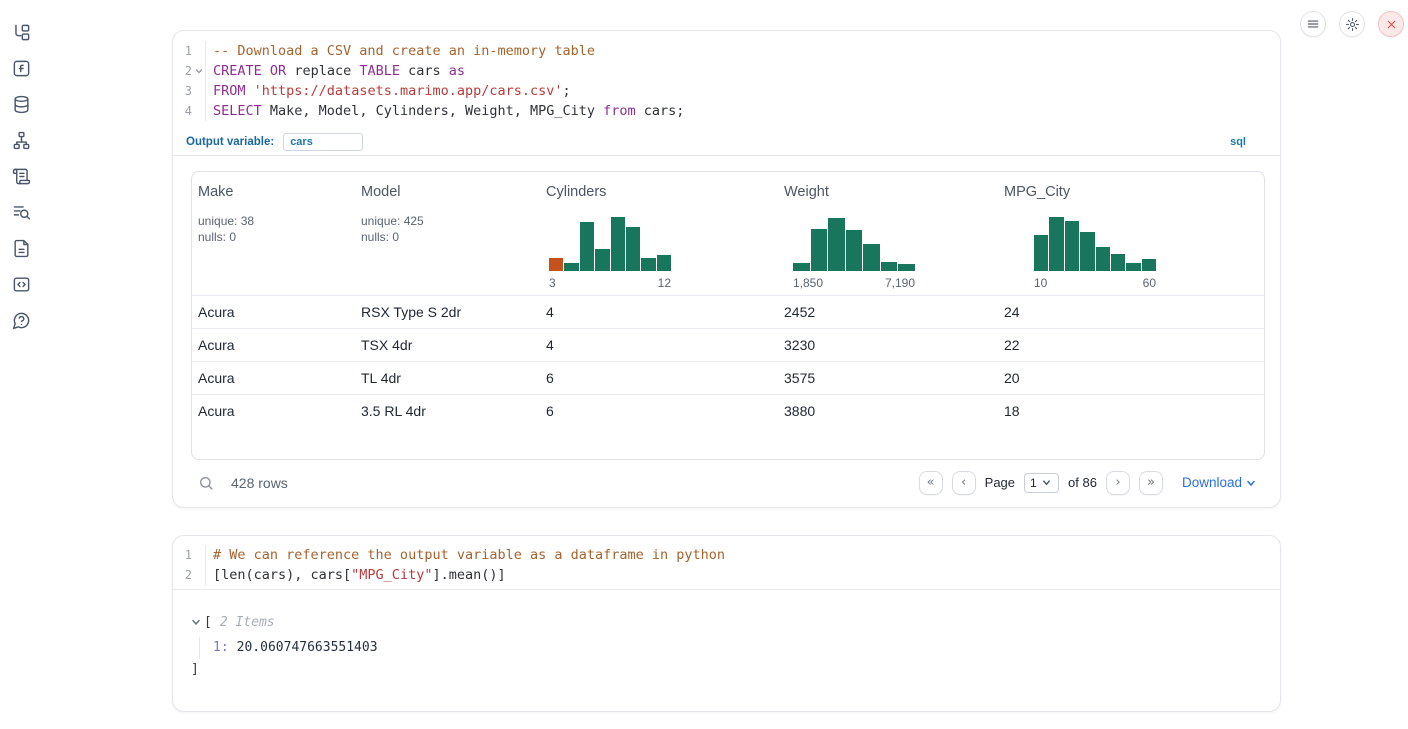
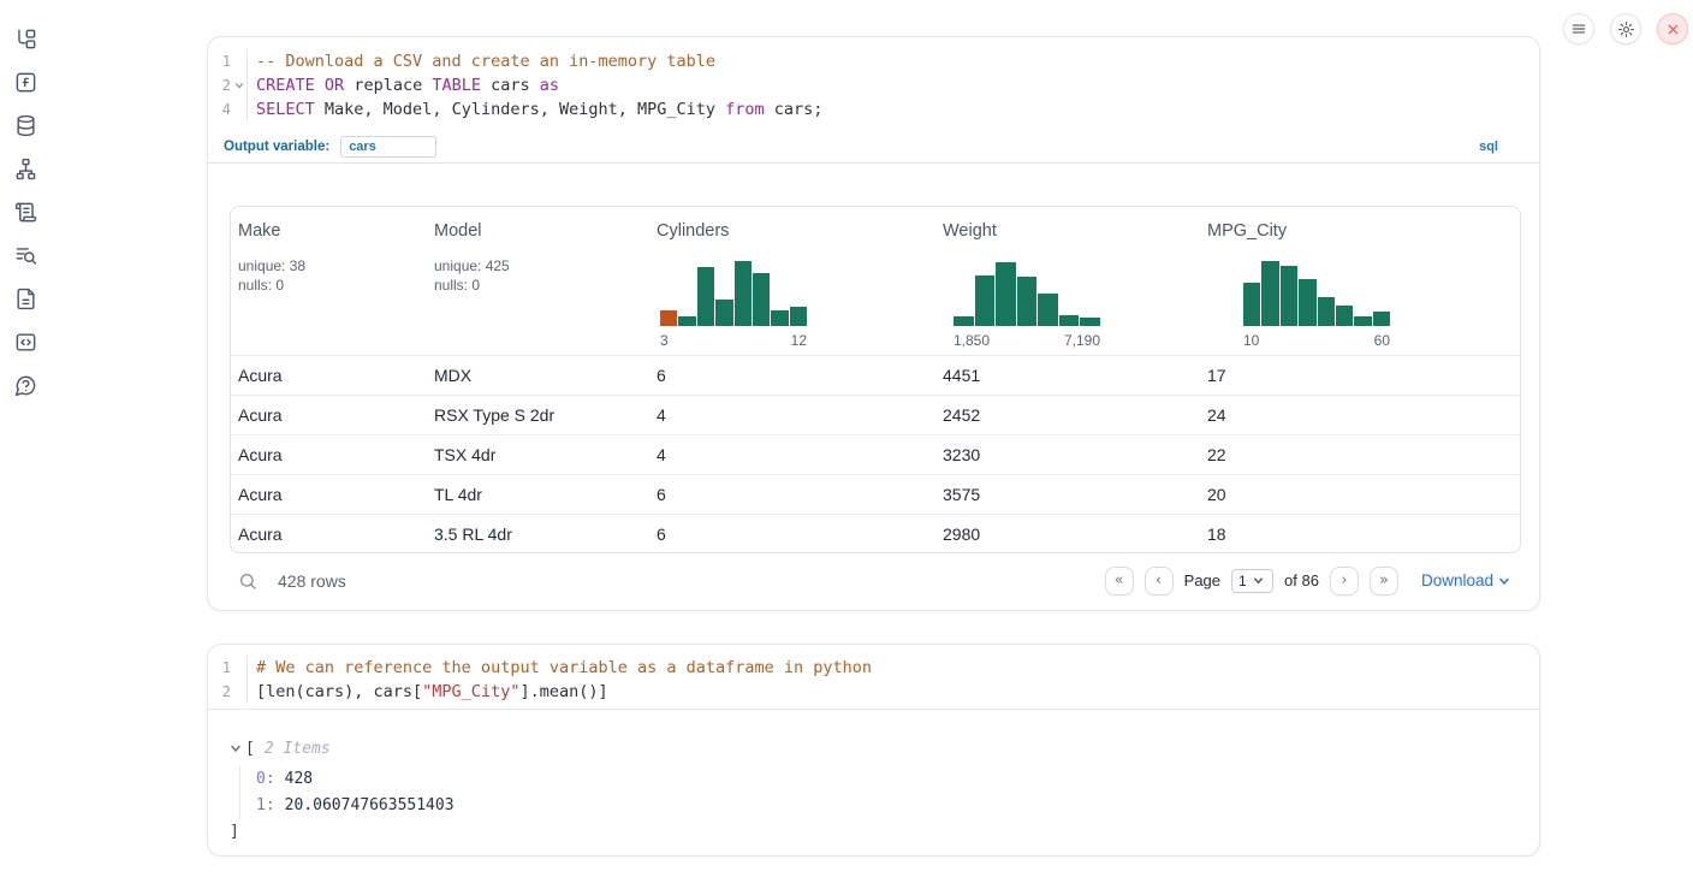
  1
  -- Download a CSV and create an in-memory table
  2
  CREATE OR replace TABLE cars as
- 3
- FROM 'https://datasets.marimo.app/cars.csv';
  4
  SELECT Make, Model, Cylinders, Weight, MPG_City from cars;
  Output variable:
  cars
  sql
  Makeunique: 38nulls: 0	Modelunique: 425nulls: 0	Cylinders3 12	Weight1,850 7,190	MPG_City10 60
+ Acura	MDX	6	4451	17
  Acura	RSX Type S 2dr	4	2452	24
  Acura	TSX 4dr	4	3230	22
  Acura	TL 4dr	6	3575	20
- Acura	3.5 RL 4dr	6	3880	18
+ Acura	3.5 RL 4dr	6	2980	18
  428 rows
  «
  ‹
  Page
  1
  of 86
  ›
  »
  Download
  1
  # We can reference the output variable as a dataframe in python
  2
  [len(cars), cars["MPG_City"].mean()]
  [
  2 Items
+ 0: 428
  1: 20.060747663551403
  ]
